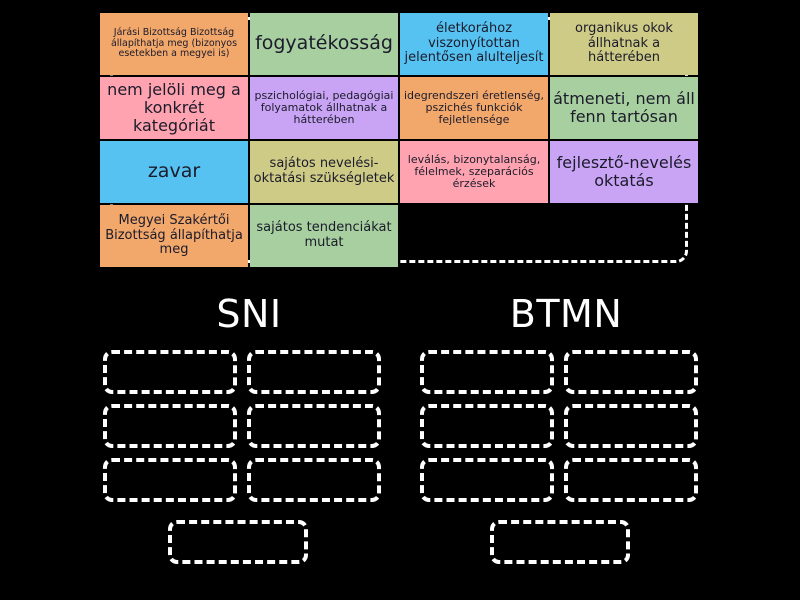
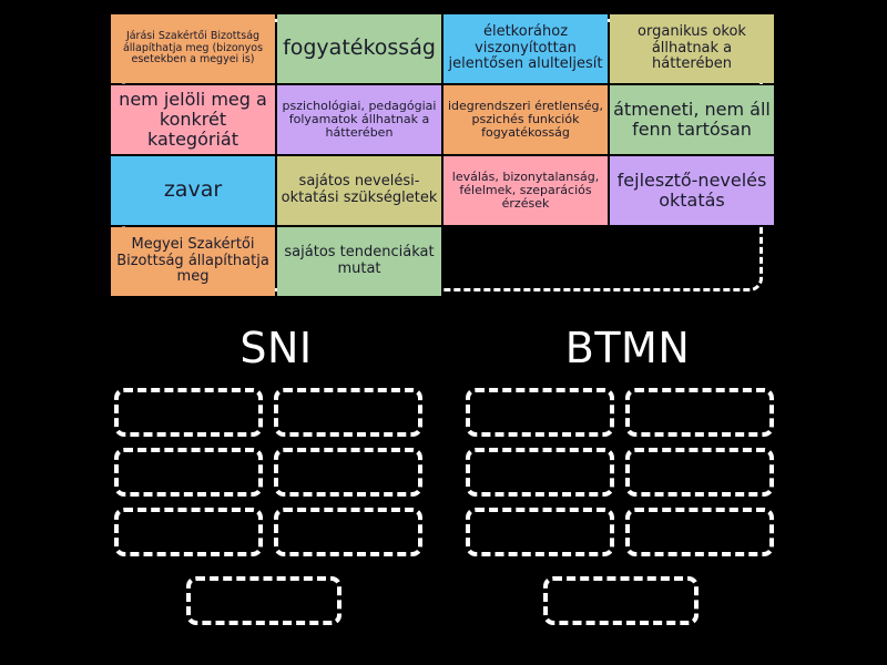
- Járási Bizottság Bizottság állapíthatja meg (bizonyos esetekben a megyei is)
+ Járási Szakértői Bizottság állapíthatja meg (bizonyos esetekben a megyei is)
  fogyatékosság
  életkorához viszonyítottan jelentősen alulteljesít
  organikus okok állhatnak a hátterében
  nem jelöli meg a konkrét kategóriát
  pszichológiai, pedagógiai folyamatok állhatnak a hátterében
- idegrendszeri éretlenség, pszichés funkciók fejletlensége
+ idegrendszeri éretlenség, pszichés funkciók fogyatékosság
  átmeneti, nem áll fenn tartósan
  zavar
  sajátos nevelési-oktatási szükségletek
  leválás, bizonytalanság, félelmek, szeparációs érzések
  fejlesztő-nevelés oktatás
  Megyei Szakértői Bizottság állapíthatja meg
  sajátos tendenciákat mutat
  SNI
  BTMN
